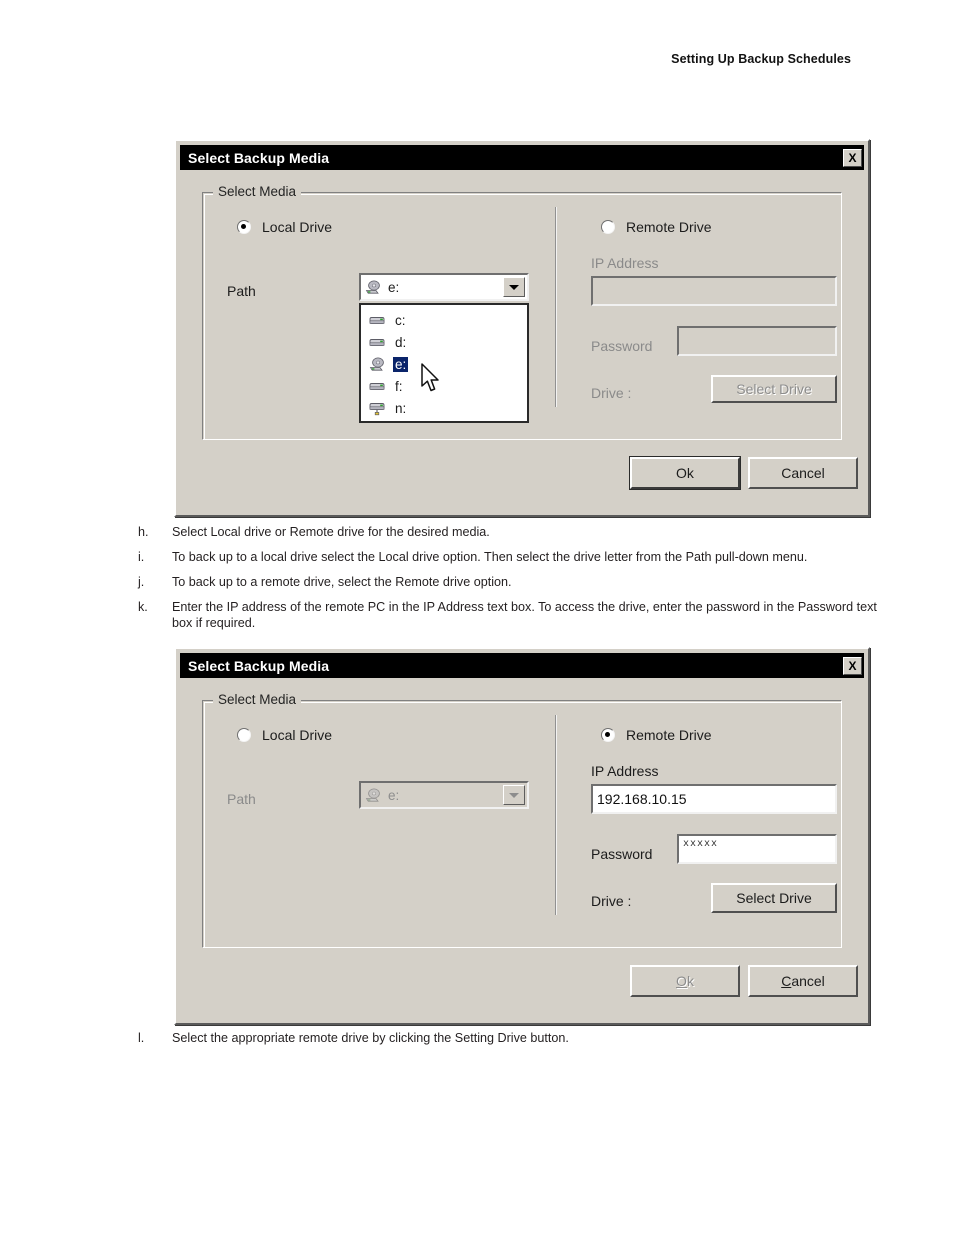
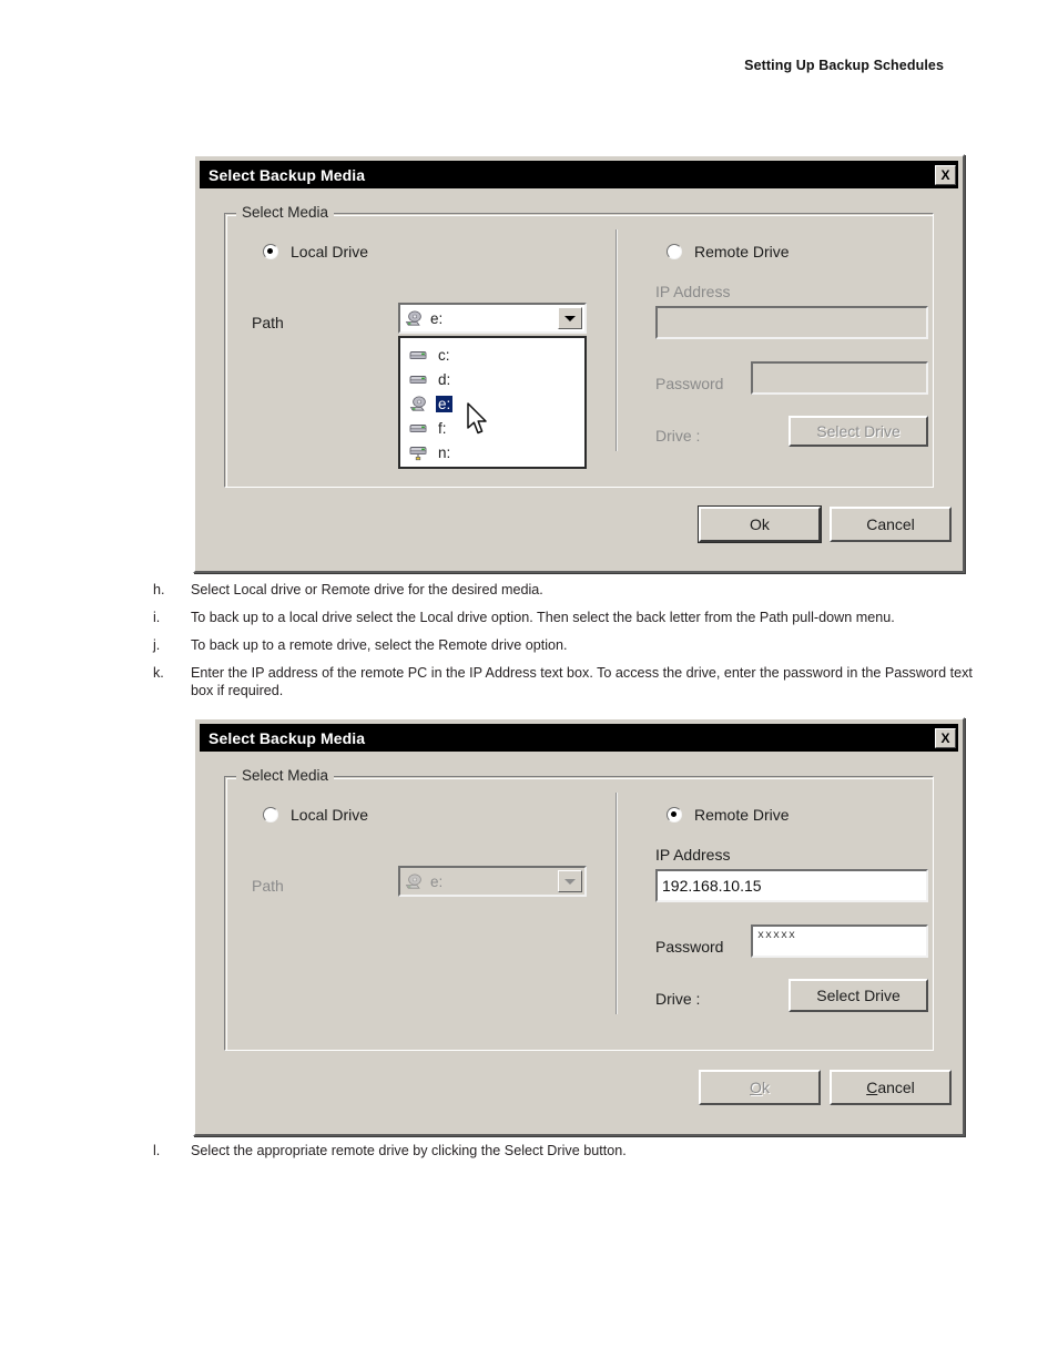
  Setting Up Backup Schedules
  Select Backup Media
  X
  Select Media
  Local Drive
  Path
  e:
  c:
  d:
  e:
  f:
  n:
  Remote Drive
  IP Address
  Password
  Drive :
  Select Drive
  Ok
  Cancel
  h.
  Select Local drive or Remote drive for the desired media.
  i.
- To back up to a local drive select the Local drive option. Then select the drive letter from the Path pull-down menu.
+ To back up to a local drive select the Local drive option. Then select the back letter from the Path pull-down menu.
  j.
  To back up to a remote drive, select the Remote drive option.
  k.
  Enter the IP address of the remote PC in the IP Address text box. To access the drive, enter the password in the Password text box if required.
  Select Backup Media
  X
  Select Media
  Local Drive
  Path
  e:
  Remote Drive
  IP Address
  192.168.10.15
  Password
  xxxxx
  Drive :
  Select Drive
  O
  k
  C
  ancel
  l.
- Select the appropriate remote drive by clicking the Setting Drive button.
+ Select the appropriate remote drive by clicking the Select Drive button.
